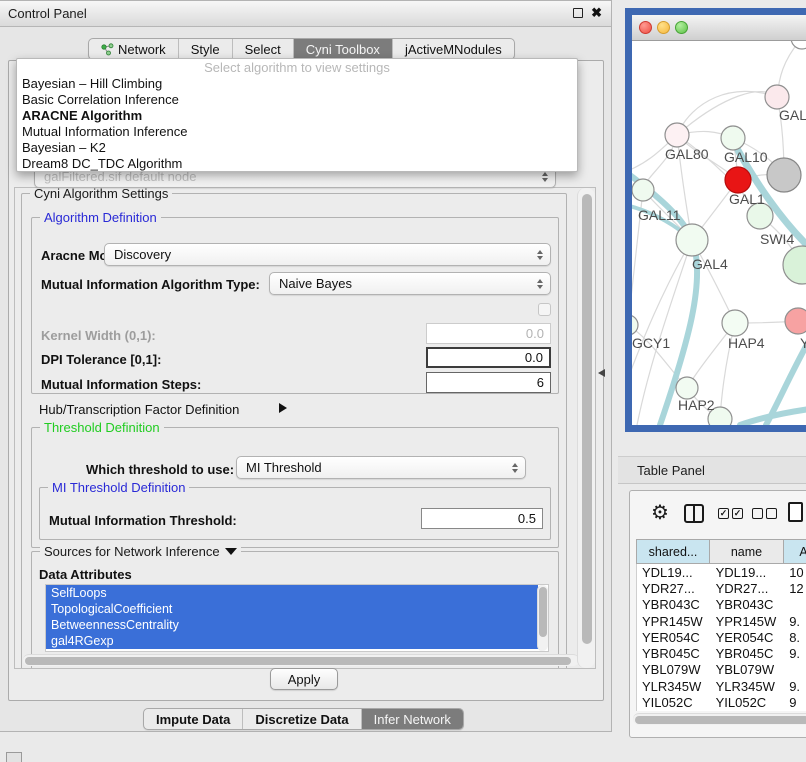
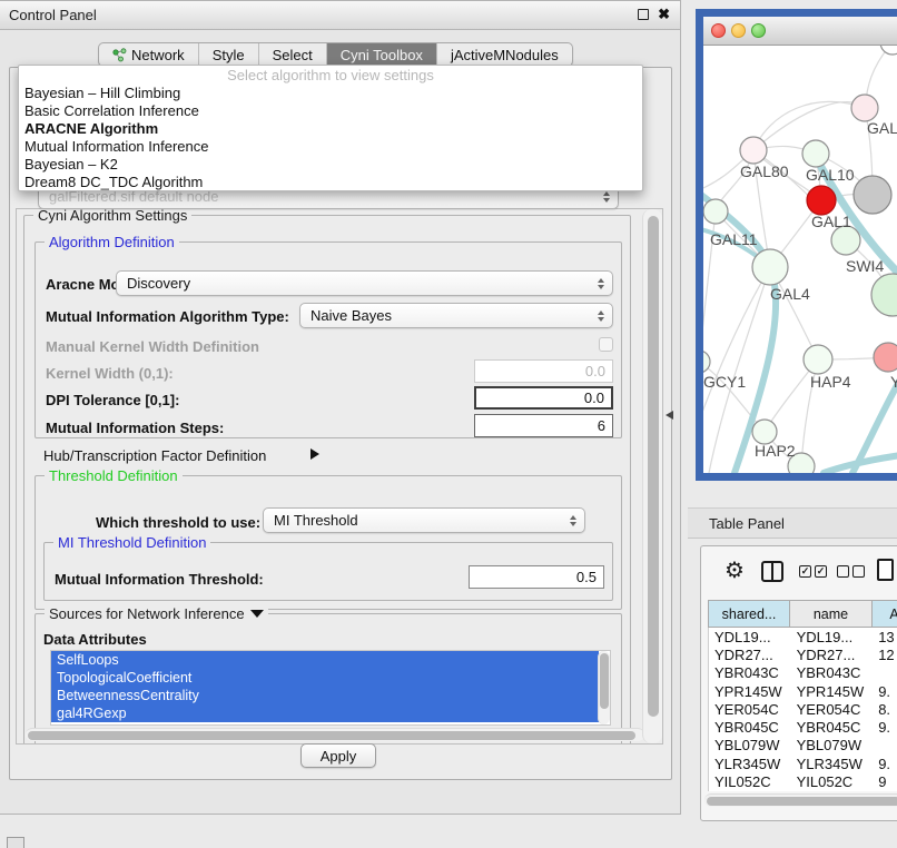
  Control Panel
  ✖
  Network
  Style
  Select
  Cyni Toolbox
  jActiveMNodules
  galFiltered.sif default node
  Select algorithm to view settings
  Bayesian – Hill Climbing
  Basic Correlation Inference
  ARACNE Algorithm
  Mutual Information Inference
  Bayesian – K2
  Dream8 DC_TDC Algorithm
  Cyni Algorithm Settings
  Algorithm Definition
  Discovery
  Mutual Information Algorithm Type:
  Naive Bayes
+ Manual Kernel Width Definition
  Kernel Width (0,1):
  0.0
  DPI Tolerance [0,1]:
  0.0
  Mutual Information Steps:
  6
  Hub/Transcription Factor Definition
  Threshold Definition
  Which threshold to use:
  MI Threshold
  MI Threshold Definition
  Mutual Information Threshold:
  0.5
  Sources for Network Inference
  Data Attributes
  SelfLoops
  TopologicalCoefficient
  BetweennessCentrality
  gal4RGexp
  Apply
- Impute Data
- Discretize Data
- Infer Network
  GAL
  GAL80
  GAL10
  GAL1
  GAL11
  SWI4
  GAL4
  GCY1
  HAP4
  Y
  HAP2
  Table Panel
  ⚙
  ✓
  ✓
  shared...
  name
  A
  YDL19...
  YDL19...
- 10
+ 13
  YDR27...
  YDR27...
  12
  YBR043C
  YBR043C
  YPR145W
  YPR145W
  9.
  YER054C
  YER054C
  8.
  YBR045C
  YBR045C
  9.
  YBL079W
  YBL079W
  YLR345W
  YLR345W
  9.
  YIL052C
  YIL052C
  9
